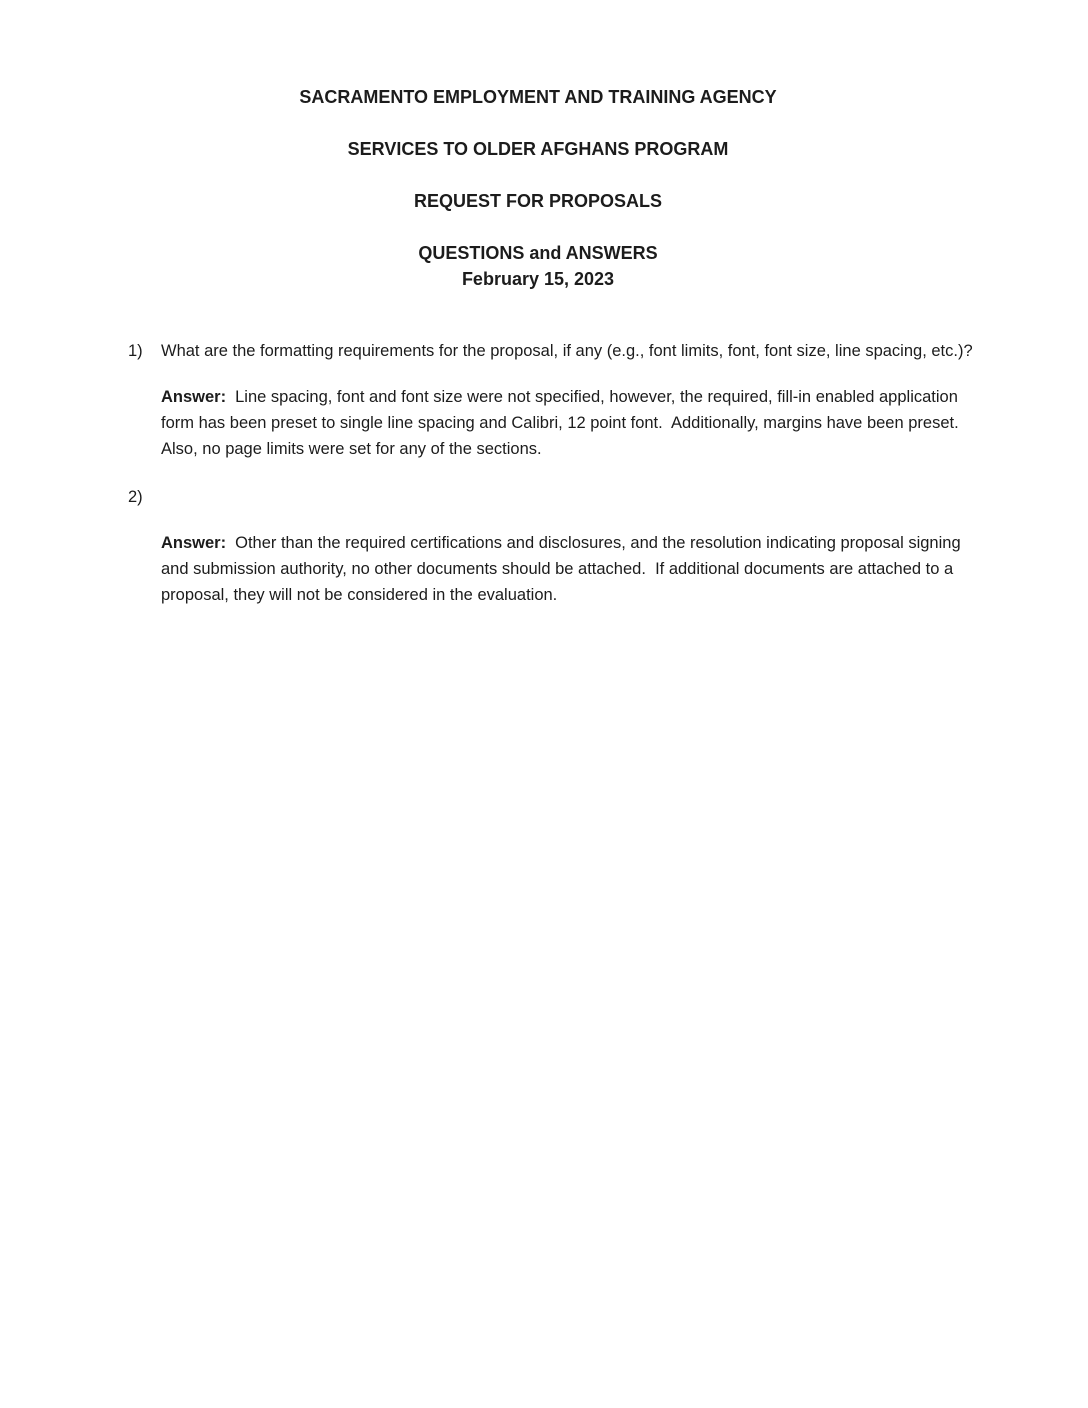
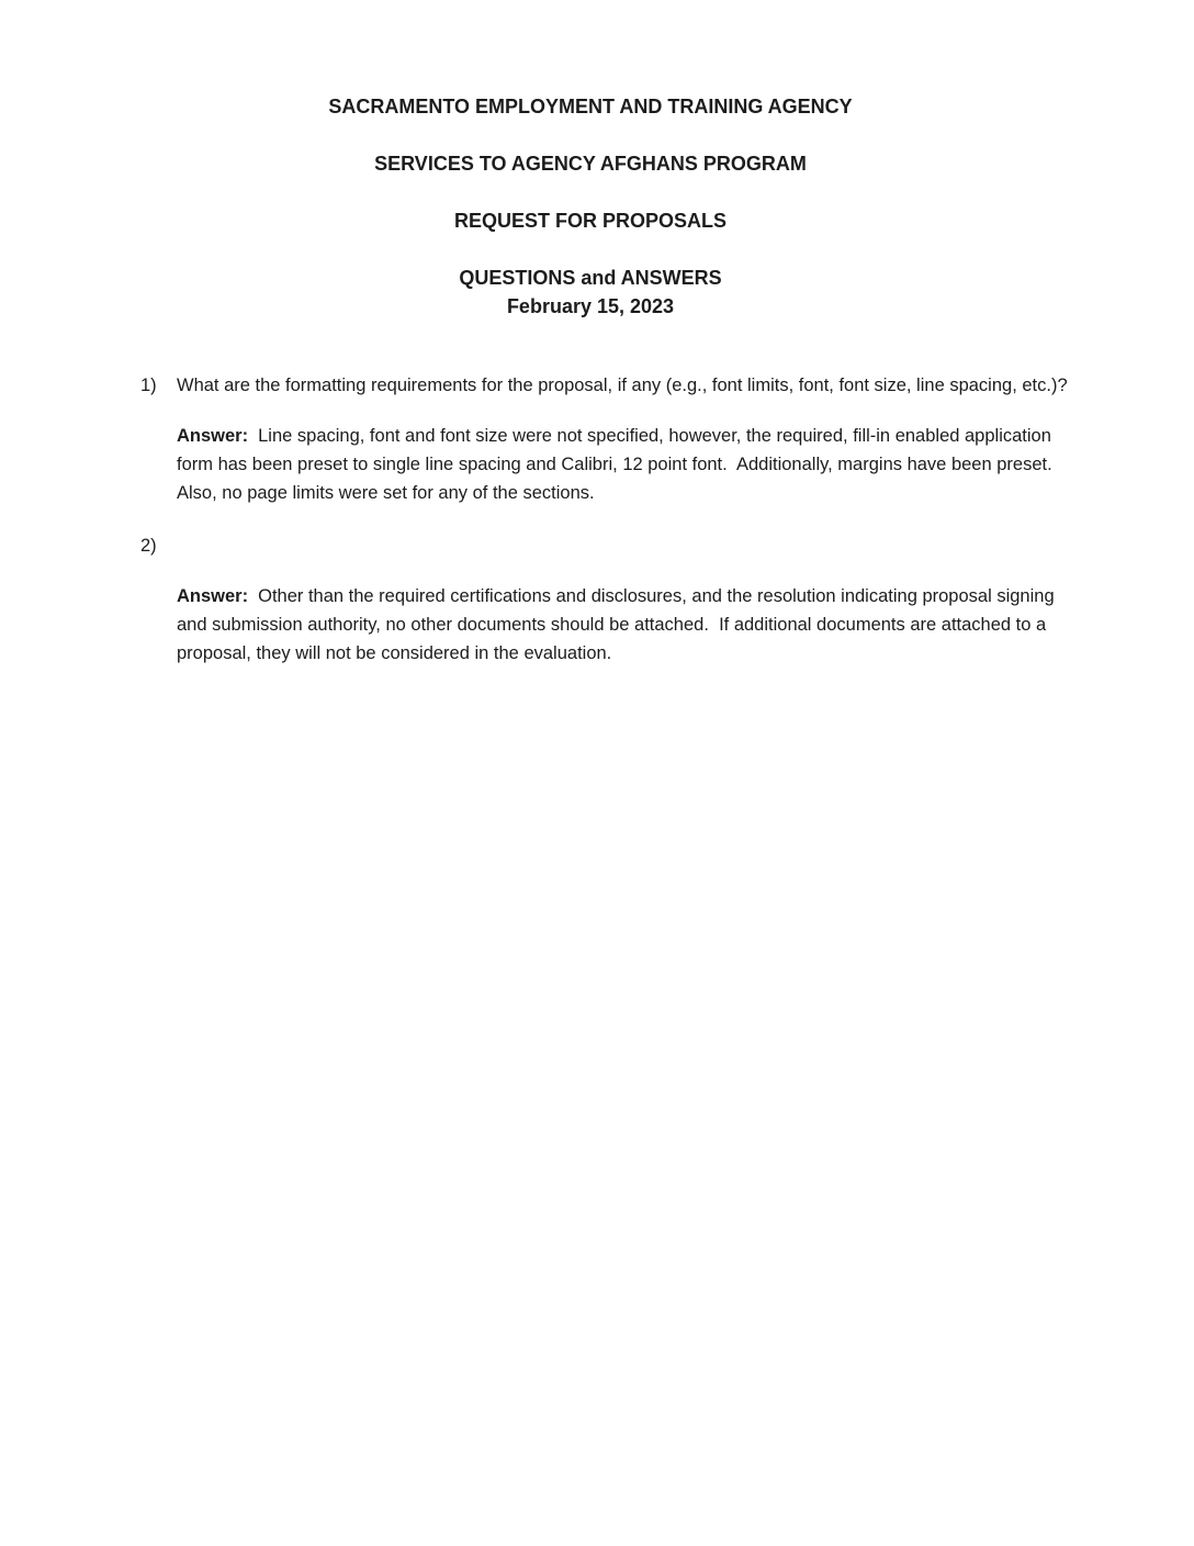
  SACRAMENTO EMPLOYMENT AND TRAINING AGENCY
- SERVICES TO OLDER AFGHANS PROGRAM
+ SERVICES TO AGENCY AFGHANS PROGRAM
  REQUEST FOR PROPOSALS
  QUESTIONS and ANSWERS
  February 15, 2023
  1)
  What are the formatting requirements for the proposal, if any (e.g., font limits, font, font size, line spacing, etc.)?
  Answer: Line spacing, font and font size were not specified, however, the required, fill-in enabled application form has been preset to single line spacing and Calibri, 12 point font. Additionally, margins have been preset. Also, no page limits were set for any of the sections.
  2)
  Answer: Other than the required certifications and disclosures, and the resolution indicating proposal signing and submission authority, no other documents should be attached. If additional documents are attached to a proposal, they will not be considered in the evaluation.
